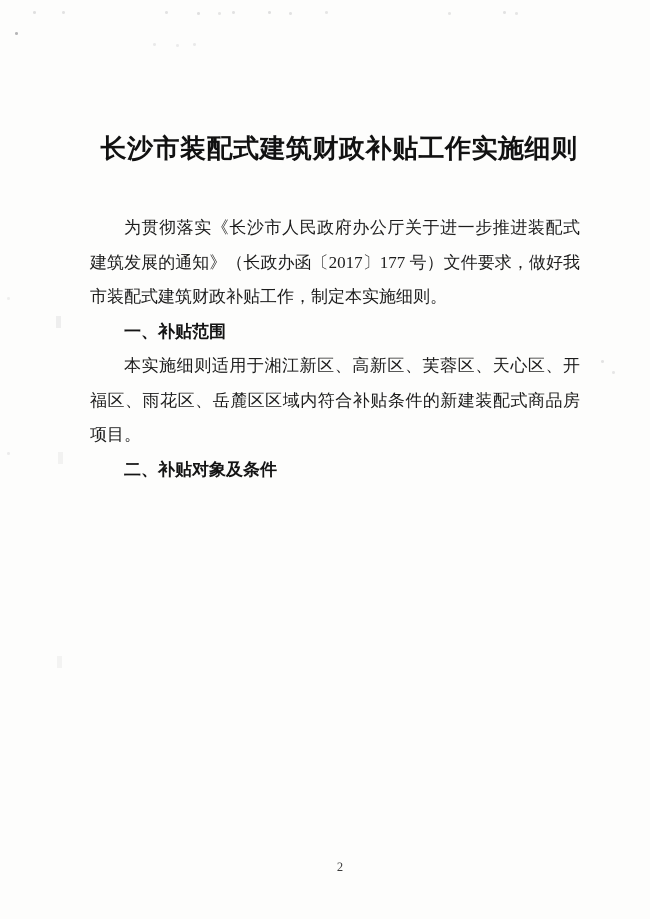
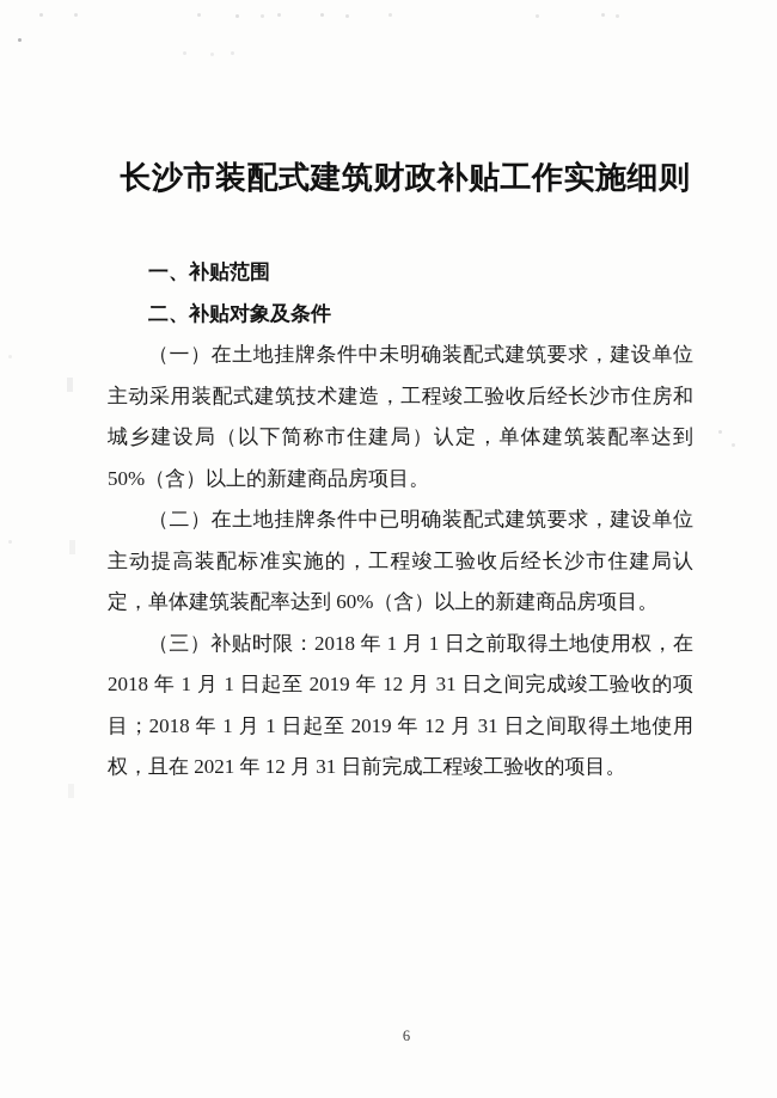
  长沙市装配式建筑财政补贴工作实施细则
- 为贯彻落实《长沙市人民政府办公厅关于进一步推进装配式建筑发展的通知》（长政办函〔2017〕177 号）文件要求，做好我市装配式建筑财政补贴工作，制定本实施细则。
  一、补贴范围
- 本实施细则适用于湘江新区、高新区、芙蓉区、天心区、开福区、雨花区、岳麓区区域内符合补贴条件的新建装配式商品房项目。
  二、补贴对象及条件
+ （一）在土地挂牌条件中未明确装配式建筑要求，建设单位主动采用装配式建筑技术建造，工程竣工验收后经长沙市住房和城乡建设局（以下简称市住建局）认定，单体建筑装配率达到 50%（含）以上的新建商品房项目。
+ （二）在土地挂牌条件中已明确装配式建筑要求，建设单位主动提高装配标准实施的，工程竣工验收后经长沙市住建局认定，单体建筑装配率达到 60%（含）以上的新建商品房项目。
+ （三）补贴时限：2018 年 1 月 1 日之前取得土地使用权，在 2018 年 1 月 1 日起至 2019 年 12 月 31 日之间完成竣工验收的项目；2018 年 1 月 1 日起至 2019 年 12 月 31 日之间取得土地使用权，且在 2021 年 12 月 31 日前完成工程竣工验收的项目。
- 2
+ 6
